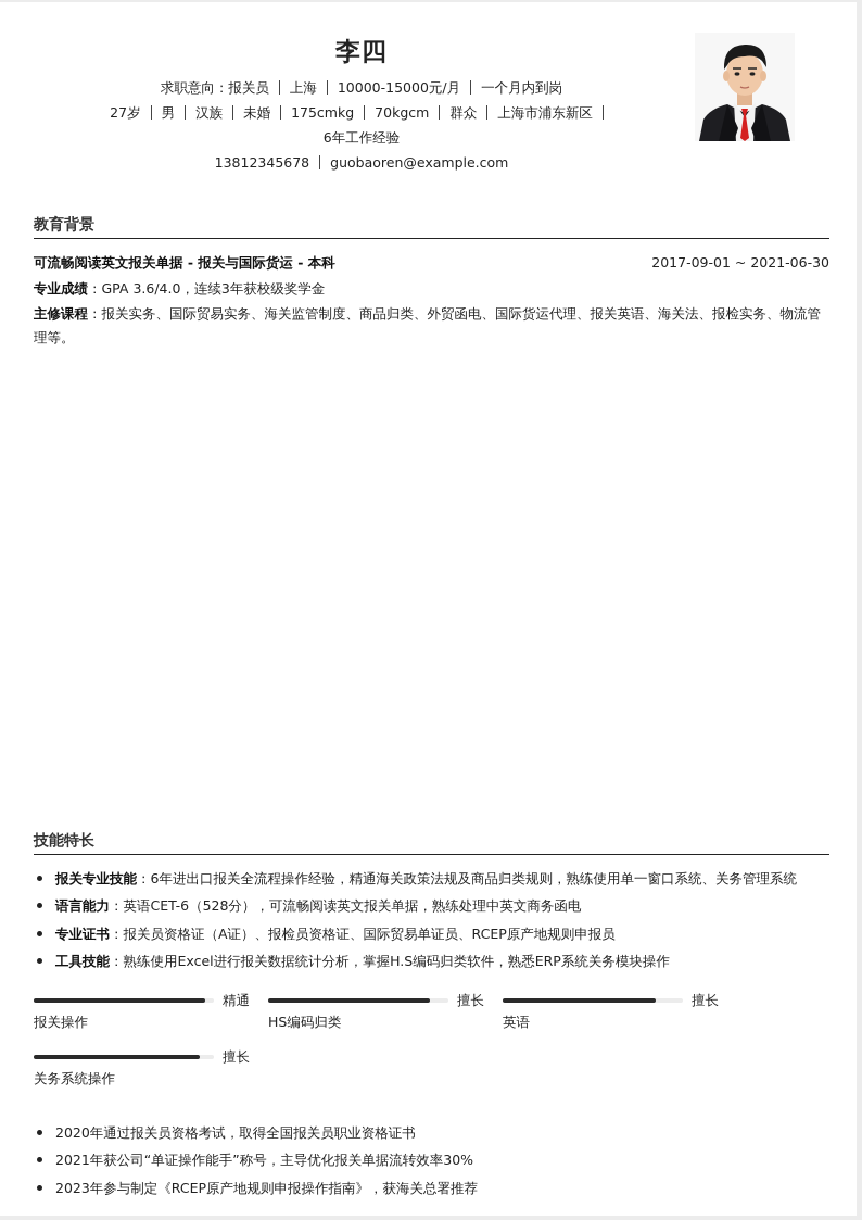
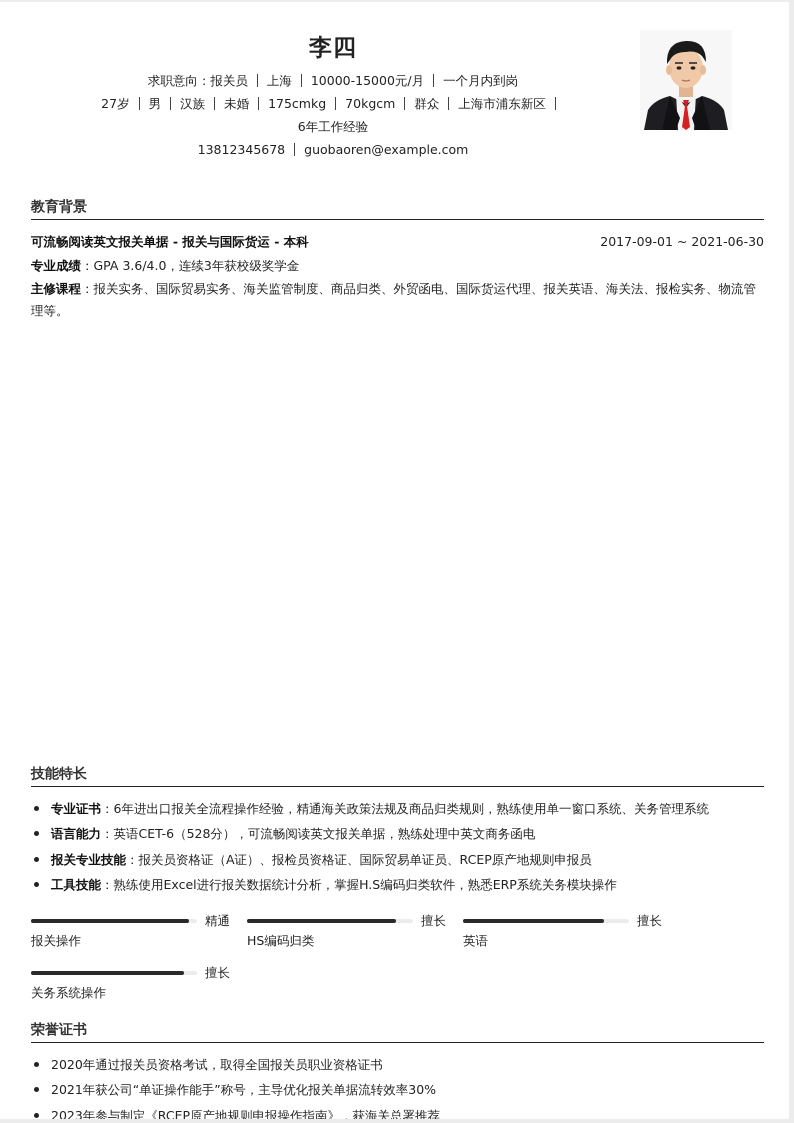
  李四
  求职意向：报关员 上海 10000-15000元/月 一个月内到岗
  27岁 男 汉族 未婚 175cmkg 70kgcm 群众 上海市浦东新区
  6年工作经验
  13812345678 guobaoren@example.com
  教育背景
  可流畅阅读英文报关单据 - 报关与国际货运 - 本科
  2017-09-01 ~ 2021-06-30
  专业成绩：GPA 3.6/4.0，连续3年获校级奖学金
  主修课程：报关实务、国际贸易实务、海关监管制度、商品归类、外贸函电、国际货运代理、报关英语、海关法、报检实务、物流管理等。
  技能特长
- 报关专业技能：6年进出口报关全流程操作经验，精通海关政策法规及商品归类规则，熟练使用单一窗口系统、关务管理系统
+ 专业证书：6年进出口报关全流程操作经验，精通海关政策法规及商品归类规则，熟练使用单一窗口系统、关务管理系统
  语言能力：英语CET-6（528分），可流畅阅读英文报关单据，熟练处理中英文商务函电
- 专业证书：报关员资格证（A证）、报检员资格证、国际贸易单证员、RCEP原产地规则申报员
+ 报关专业技能：报关员资格证（A证）、报检员资格证、国际贸易单证员、RCEP原产地规则申报员
  工具技能：熟练使用Excel进行报关数据统计分析，掌握H.S编码归类软件，熟悉ERP系统关务模块操作
  精通
  报关操作
  擅长
  HS编码归类
  擅长
  英语
  擅长
  关务系统操作
+ 荣誉证书
  2020年通过报关员资格考试，取得全国报关员职业资格证书
  2021年获公司“单证操作能手”称号，主导优化报关单据流转效率30%
  2023年参与制定《RCEP原产地规则申报操作指南》，获海关总署推荐
